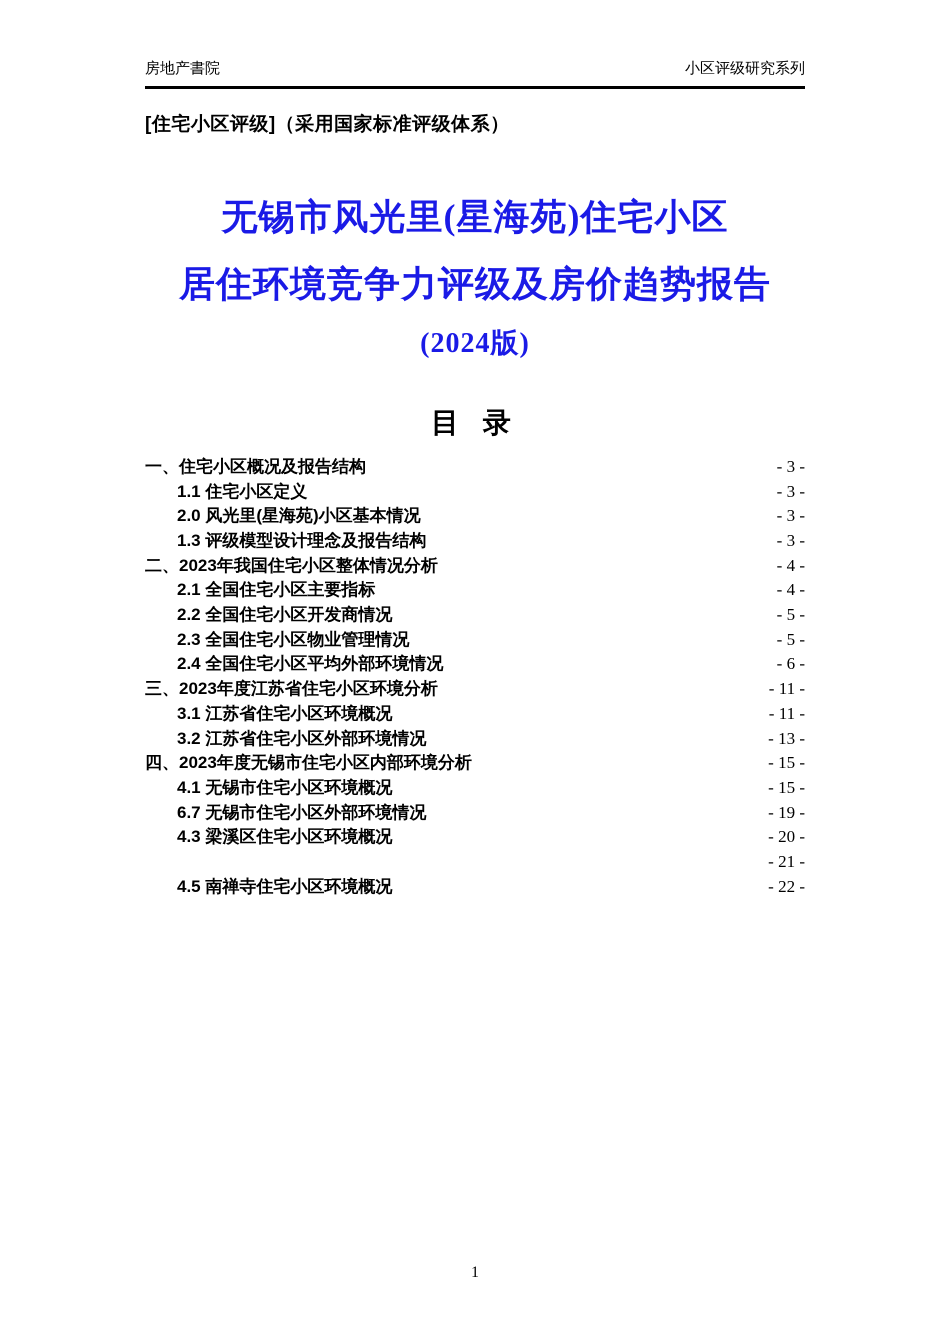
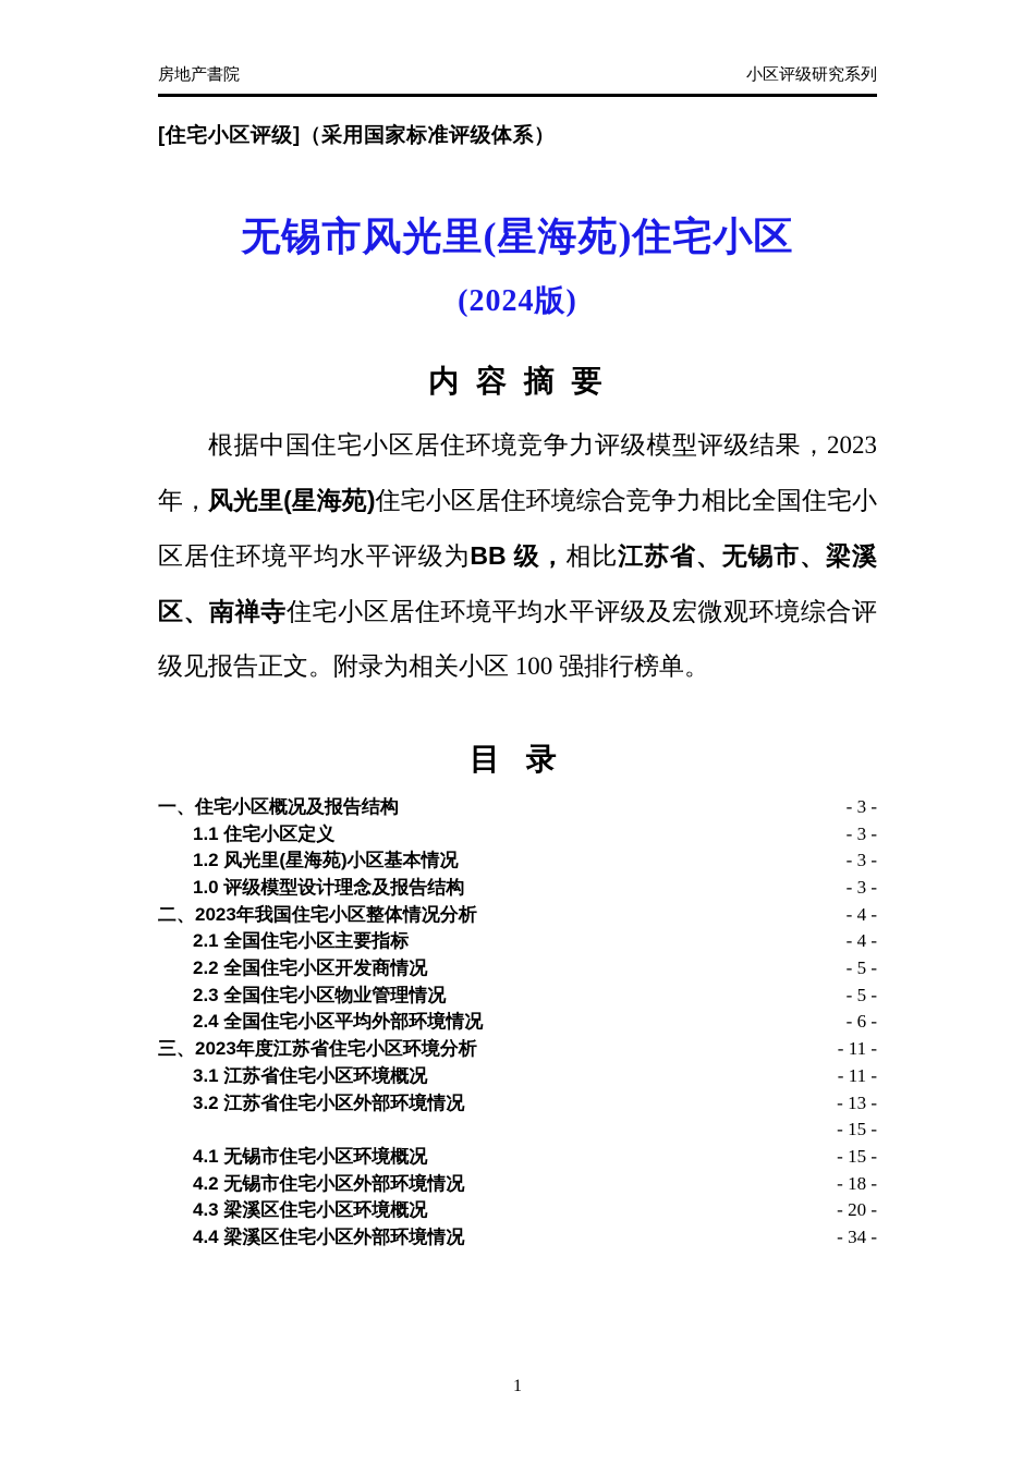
  房地产書院
  小区评级研究系列
  [住宅小区评级]（采用国家标准评级体系）
  无锡市风光里(星海苑)住宅小区
- 居住环境竞争力评级及房价趋势报告
  (2024版)
+ 内 容 摘 要
+ 根据中国住宅小区居住环境竞争力评级模型评级结果，2023 年，风光里(星海苑)住宅小区居住环境综合竞争力相比全国住宅小区居住环境平均水平评级为BB 级，相比江苏省、无锡市、梁溪区、南禅寺住宅小区居住环境平均水平评级及宏微观环境综合评级见报告正文。附录为相关小区 100 强排行榜单。
  目 录
  一、住宅小区概况及报告结构
  - 3 -
  1.1 住宅小区定义
  - 3 -
- 2.0 风光里(星海苑)小区基本情况
+ 1.2 风光里(星海苑)小区基本情况
  - 3 -
- 1.3 评级模型设计理念及报告结构
+ 1.0 评级模型设计理念及报告结构
  - 3 -
  二、2023年我国住宅小区整体情况分析
  - 4 -
  2.1 全国住宅小区主要指标
  - 4 -
  2.2 全国住宅小区开发商情况
  - 5 -
  2.3 全国住宅小区物业管理情况
  - 5 -
  2.4 全国住宅小区平均外部环境情况
  - 6 -
  三、2023年度江苏省住宅小区环境分析
  - 11 -
  3.1 江苏省住宅小区环境概况
  - 11 -
  3.2 江苏省住宅小区外部环境情况
  - 13 -
- 四、2023年度无锡市住宅小区内部环境分析
  - 15 -
  4.1 无锡市住宅小区环境概况
  - 15 -
- 6.7 无锡市住宅小区外部环境情况
+ 4.2 无锡市住宅小区外部环境情况
- - 19 -
+ - 18 -
  4.3 梁溪区住宅小区环境概况
  - 20 -
+ 4.4 梁溪区住宅小区外部环境情况
- - 21 -
+ - 34 -
- 4.5 南禅寺住宅小区环境概况
- - 22 -
  1
